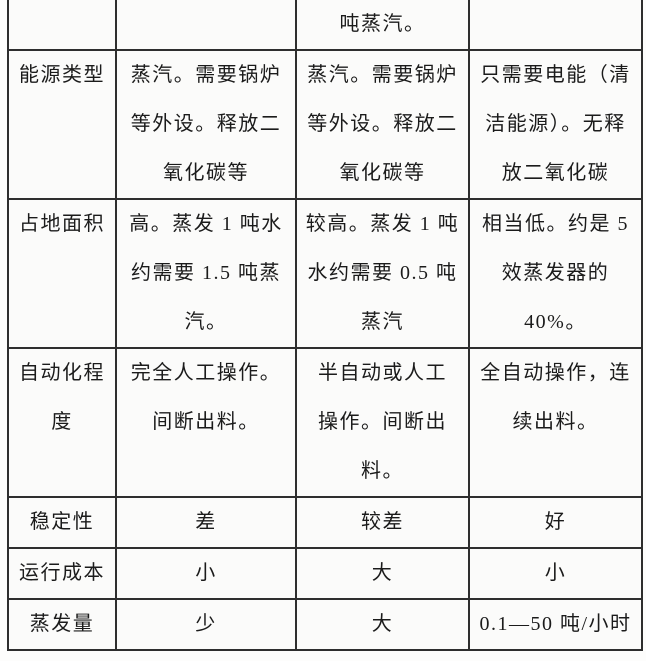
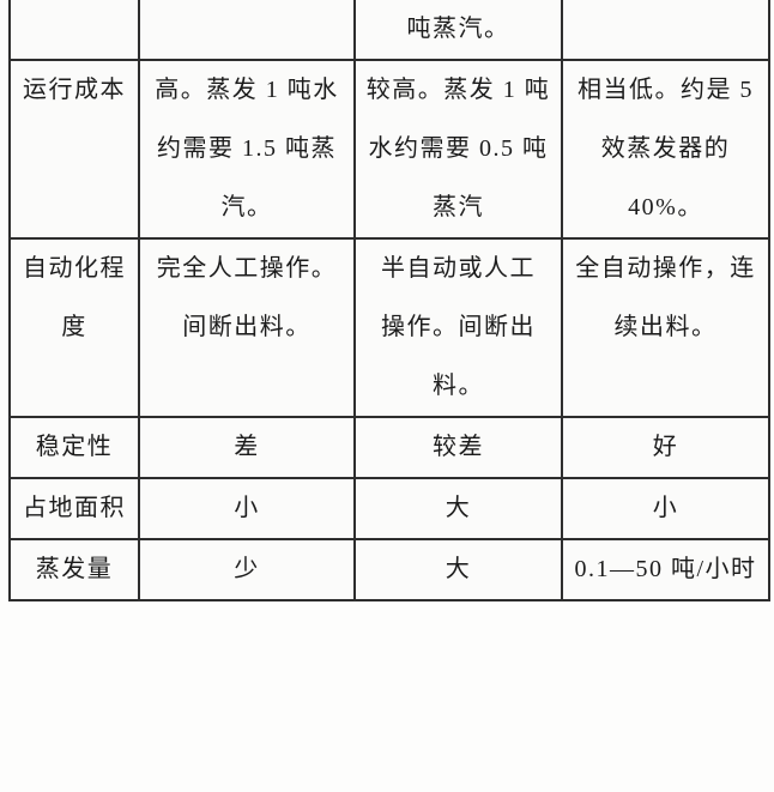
  		吨蒸汽。
- 能源类型	蒸汽。需要锅炉 等外设。释放二 氧化碳等	蒸汽。需要锅炉 等外设。释放二 氧化碳等	只需要电能（清 洁能源）。无释 放二氧化碳
- 占地面积	高。蒸发 1 吨水 约需要 1.5 吨蒸 汽。	较高。蒸发 1 吨 水约需要 0.5 吨 蒸汽	相当低。约是 5 效蒸发器的 40%。
+ 运行成本	高。蒸发 1 吨水 约需要 1.5 吨蒸 汽。	较高。蒸发 1 吨 水约需要 0.5 吨 蒸汽	相当低。约是 5 效蒸发器的 40%。
  自动化程 度	完全人工操作。 间断出料。	半自动或人工 操作。间断出 料。	全自动操作，连 续出料。
  稳定性	差	较差	好
- 运行成本	小	大	小
+ 占地面积	小	大	小
  蒸发量	少	大	0.1—50 吨/小时
